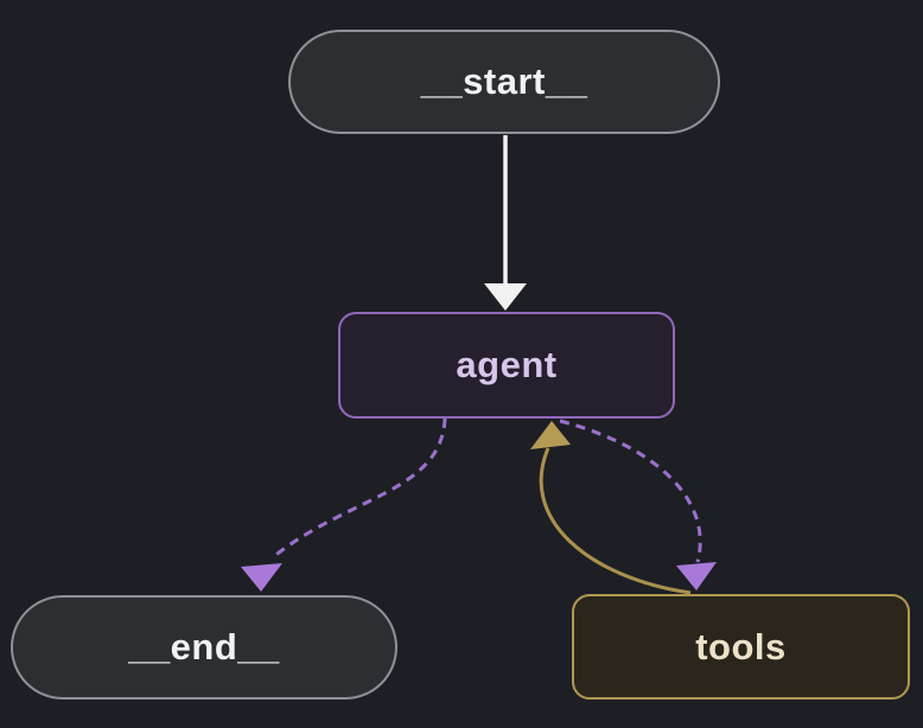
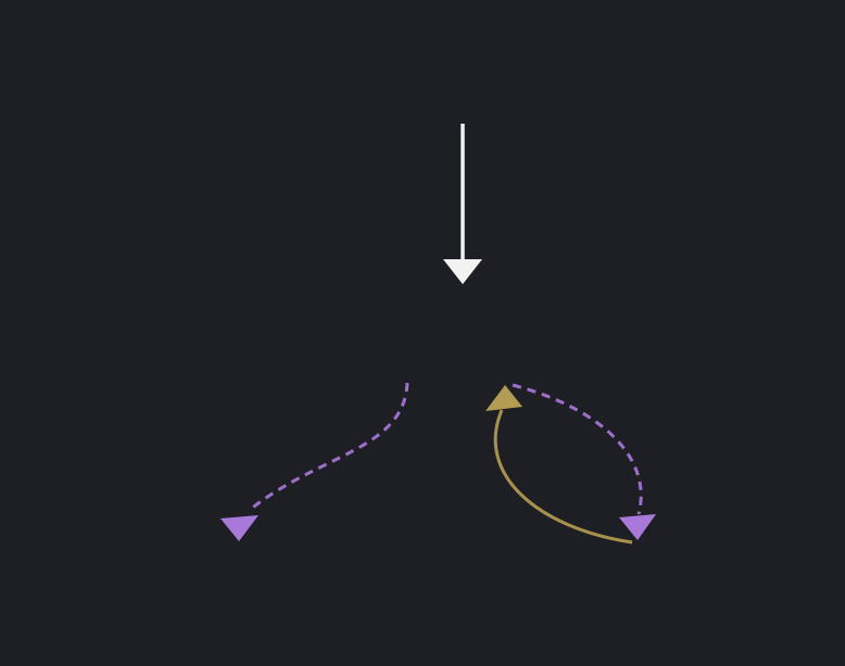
- __start__
- agent
- __end__
- tools
